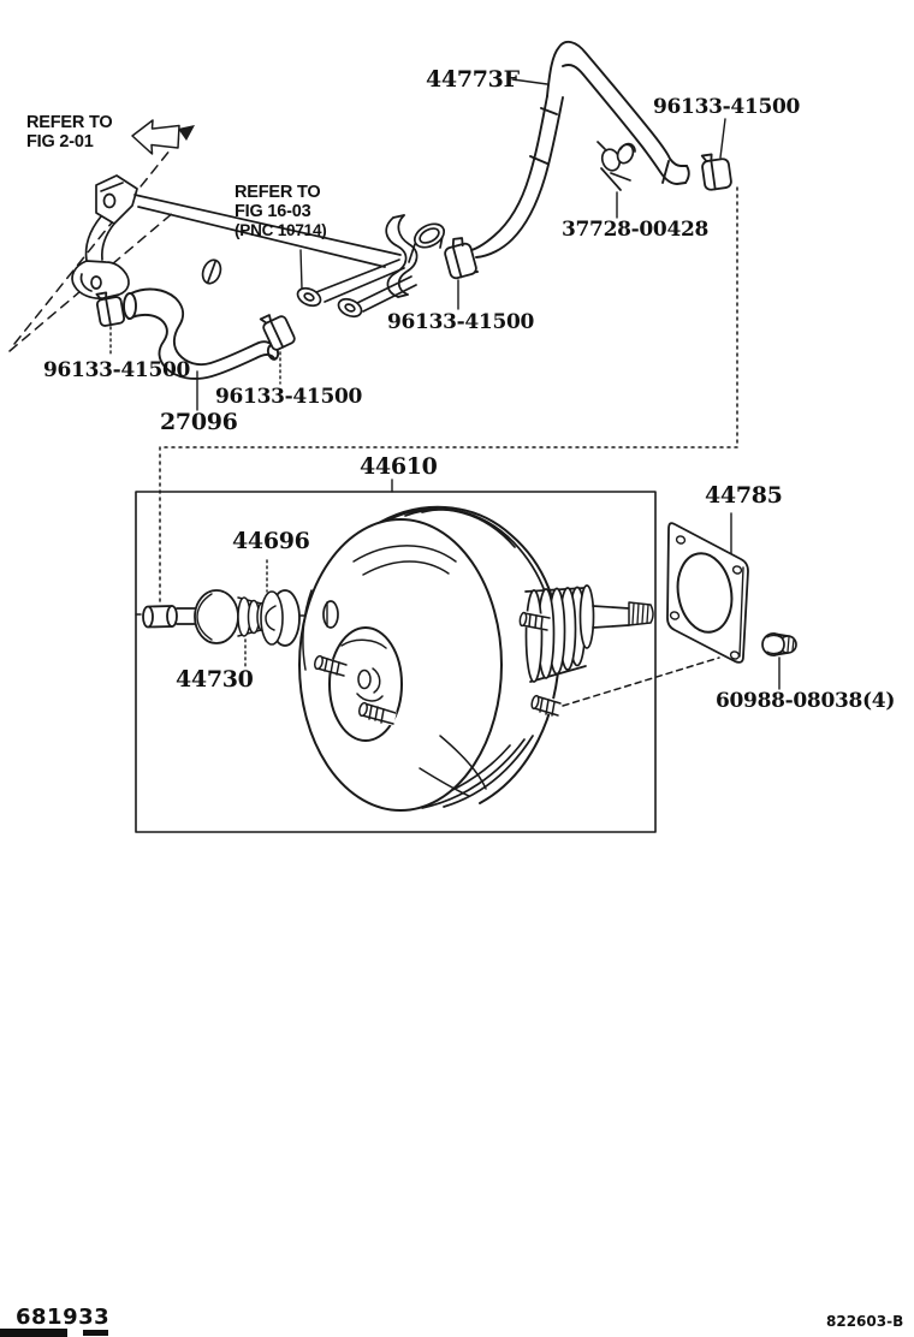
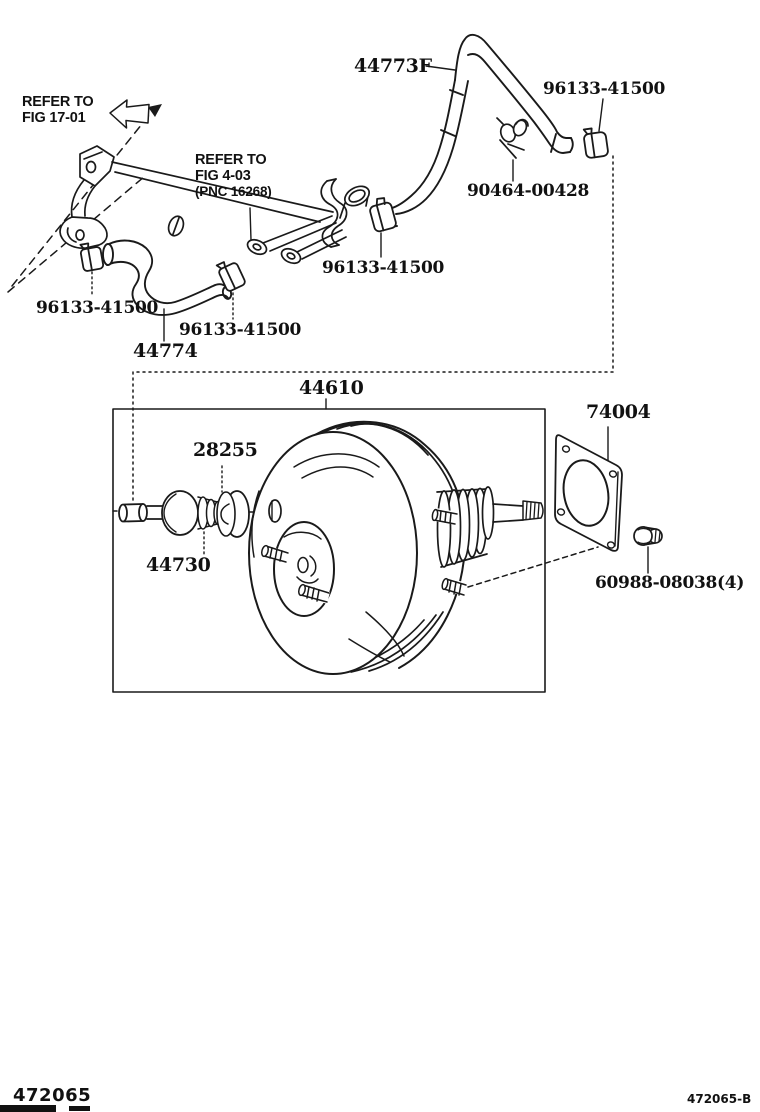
  REFER TO
- FIG 2-01
+ FIG 17-01
  REFER TO
- FIG 16-03
+ FIG 4-03
- (PNC 10714)
+ (PNC 16268)
  44773F
  96133-41500
- 37728-00428
+ 90464-00428
  96133-41500
  96133-41500
  96133-41500
- 27096
+ 44774
  44610
- 44785
+ 74004
- 44696
+ 28255
  44730
  60988-08038(4)
- 681933
+ 472065
- 822603-B
+ 472065-B
